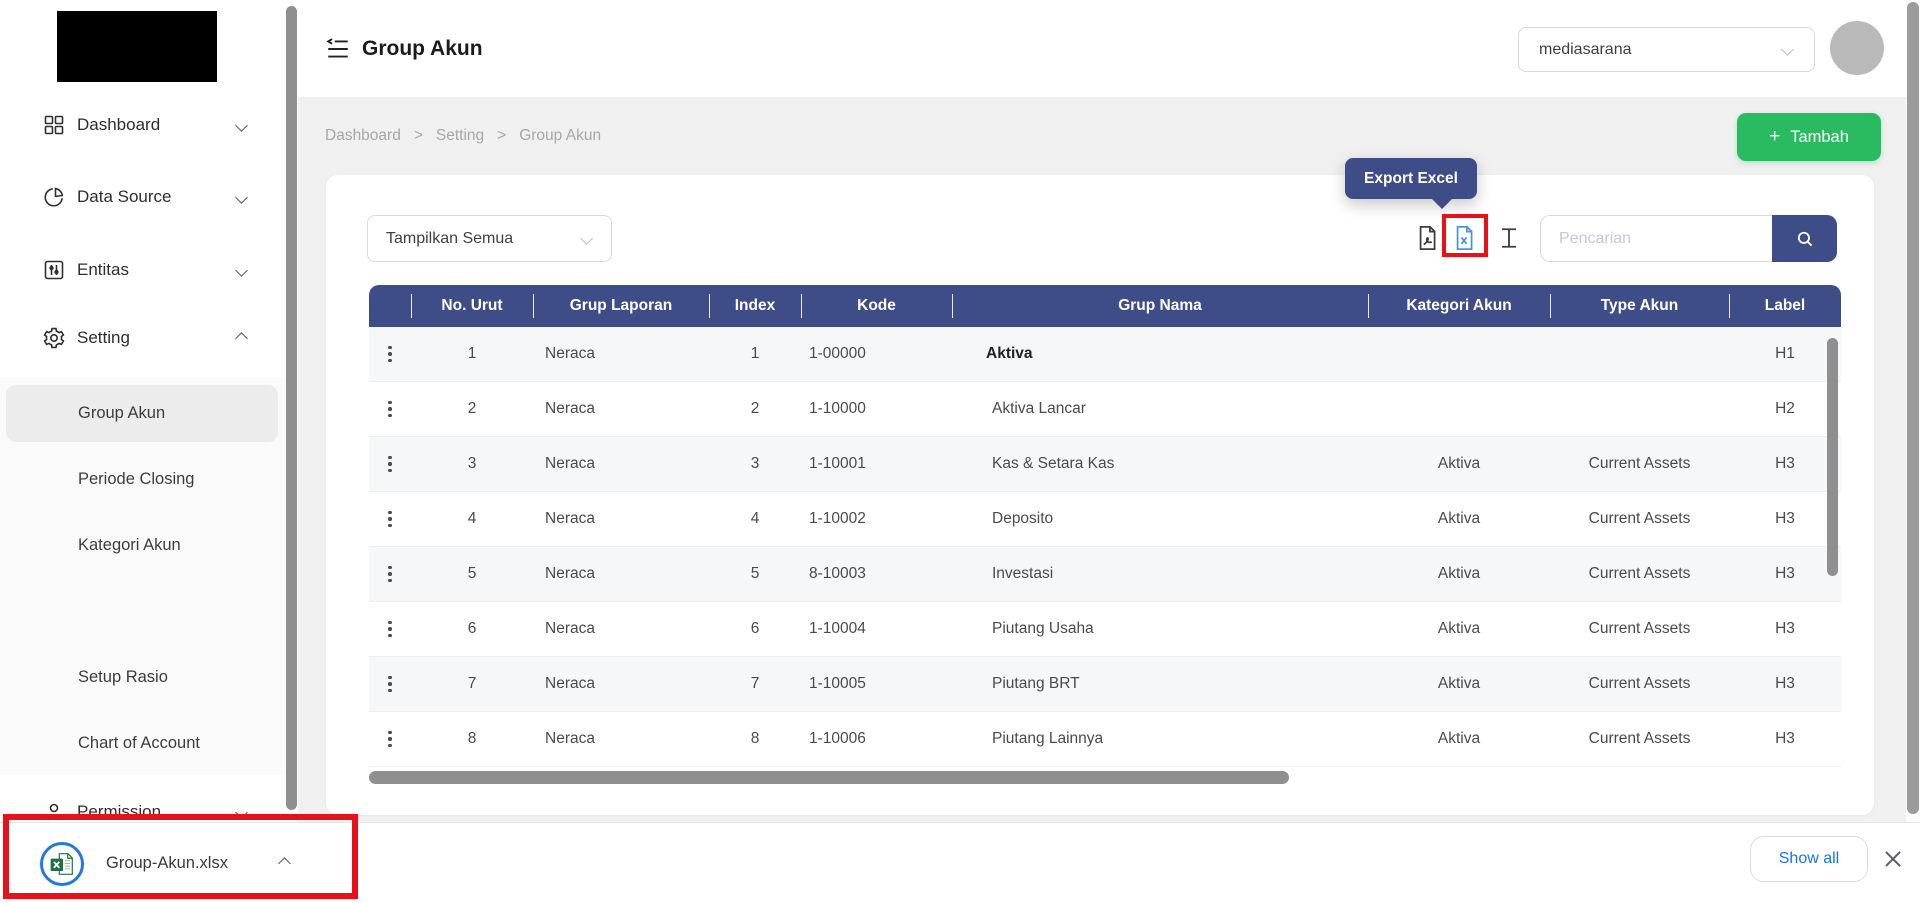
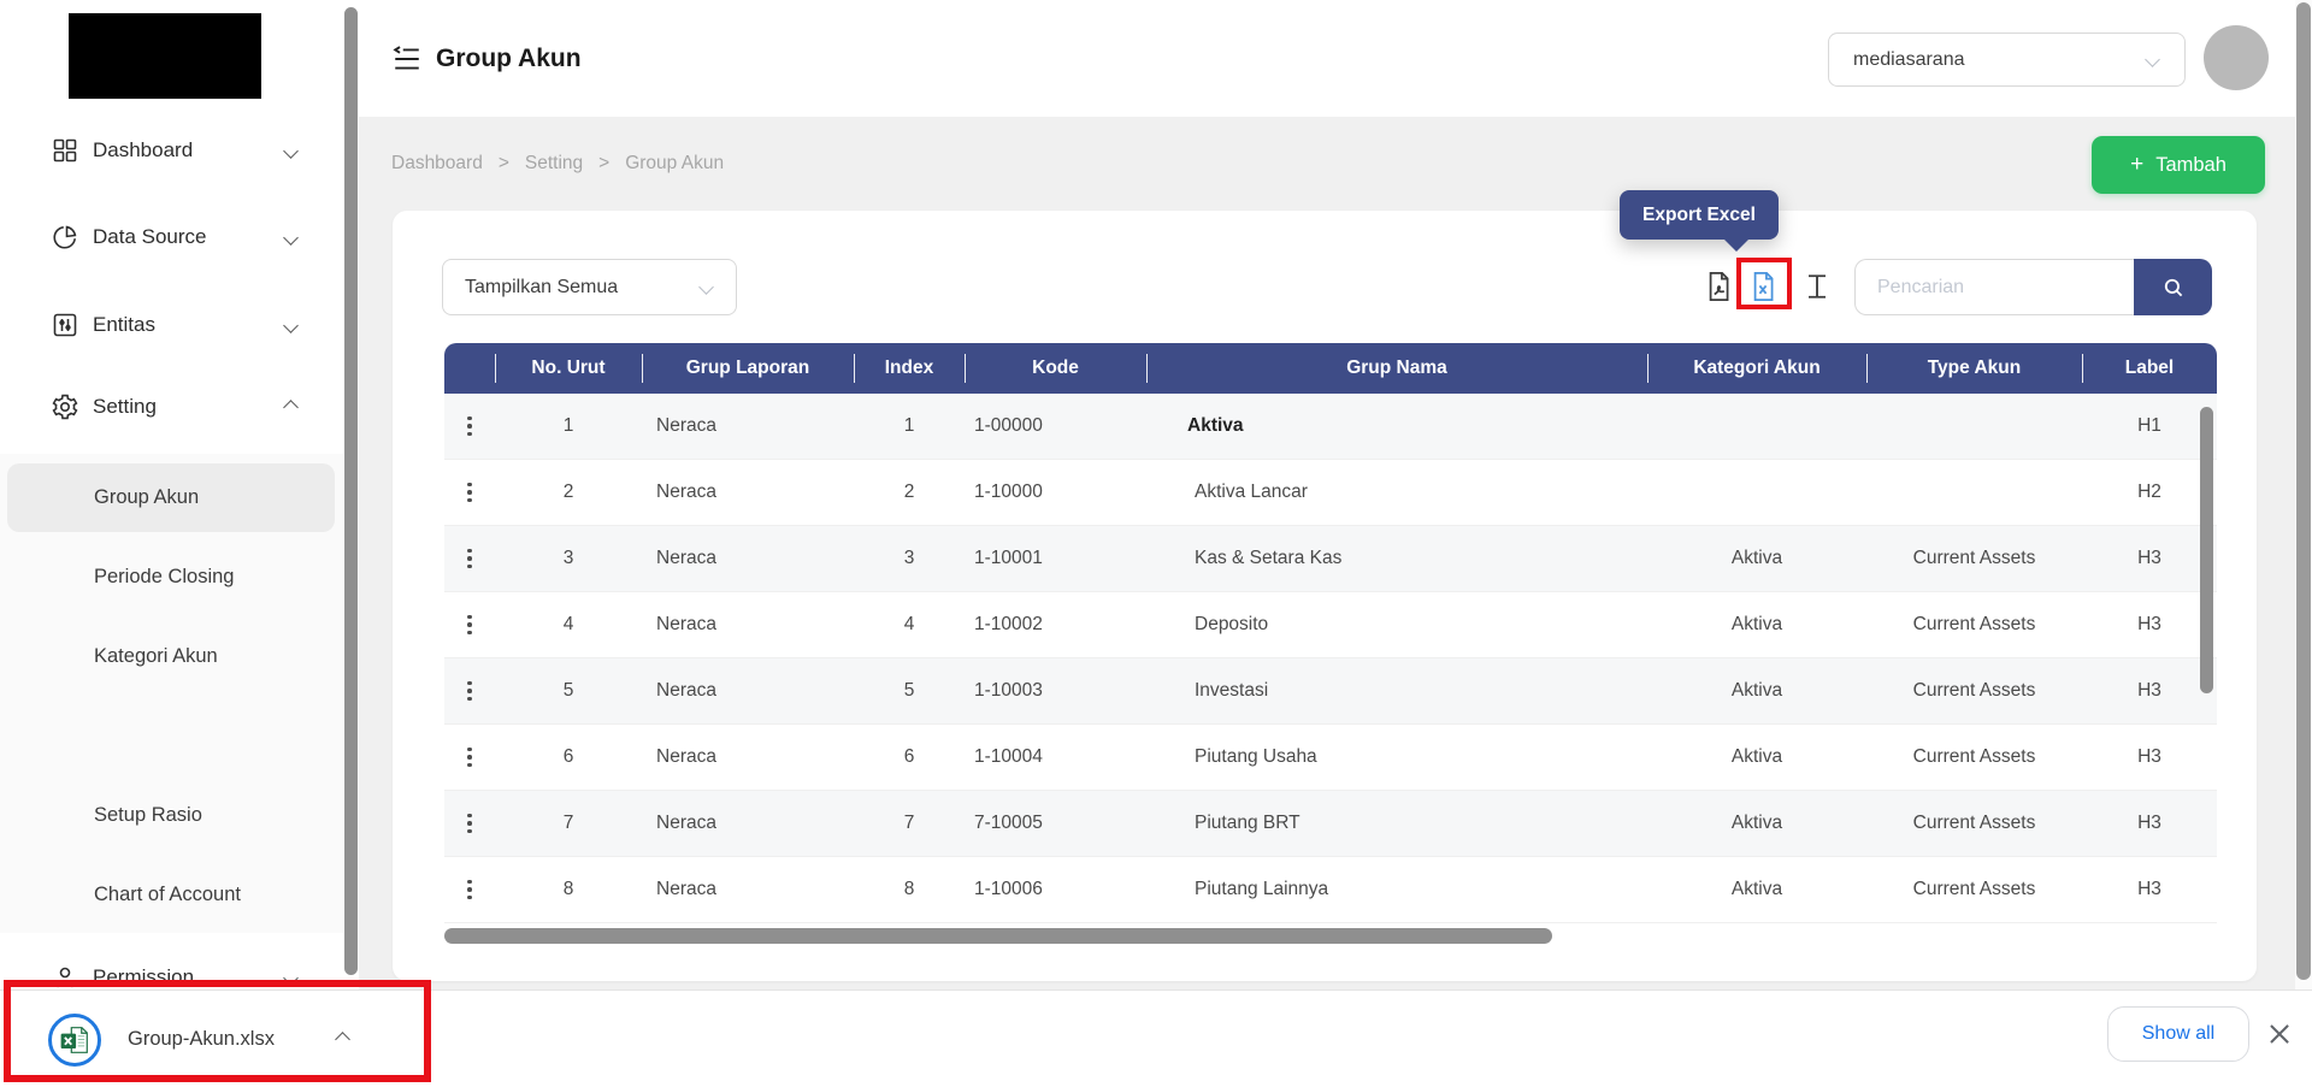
  Dashboard
  Data Source
  Entitas
  Setting
  Group Akun
  Periode Closing
  Kategori Akun
  Setup Rasio
  Chart of Account
  Permission
  Group Akun
  mediasarana
  Dashboard
  >
  Setting
  >
  Group Akun
  +
  Tambah
  Tampilkan Semua
  Export Excel
  Pencarian
  No. Urut
  Grup Laporan
  Index
  Kode
  Grup Nama
  Kategori Akun
  Type Akun
  Label
  1
  Neraca
  1
  1-00000
  Aktiva
  H1
  2
  Neraca
  2
  1-10000
  Aktiva Lancar
  H2
  3
  Neraca
  3
  1-10001
  Kas & Setara Kas
  Aktiva
  Current Assets
  H3
  4
  Neraca
  4
  1-10002
  Deposito
  Aktiva
  Current Assets
  H3
  5
  Neraca
  5
- 8-10003
+ 1-10003
  Investasi
  Aktiva
  Current Assets
  H3
  6
  Neraca
  6
  1-10004
  Piutang Usaha
  Aktiva
  Current Assets
  H3
  7
  Neraca
  7
- 1-10005
+ 7-10005
  Piutang BRT
  Aktiva
  Current Assets
  H3
  8
  Neraca
  8
  1-10006
  Piutang Lainnya
  Aktiva
  Current Assets
  H3
  Group-Akun.xlsx
  Show all
